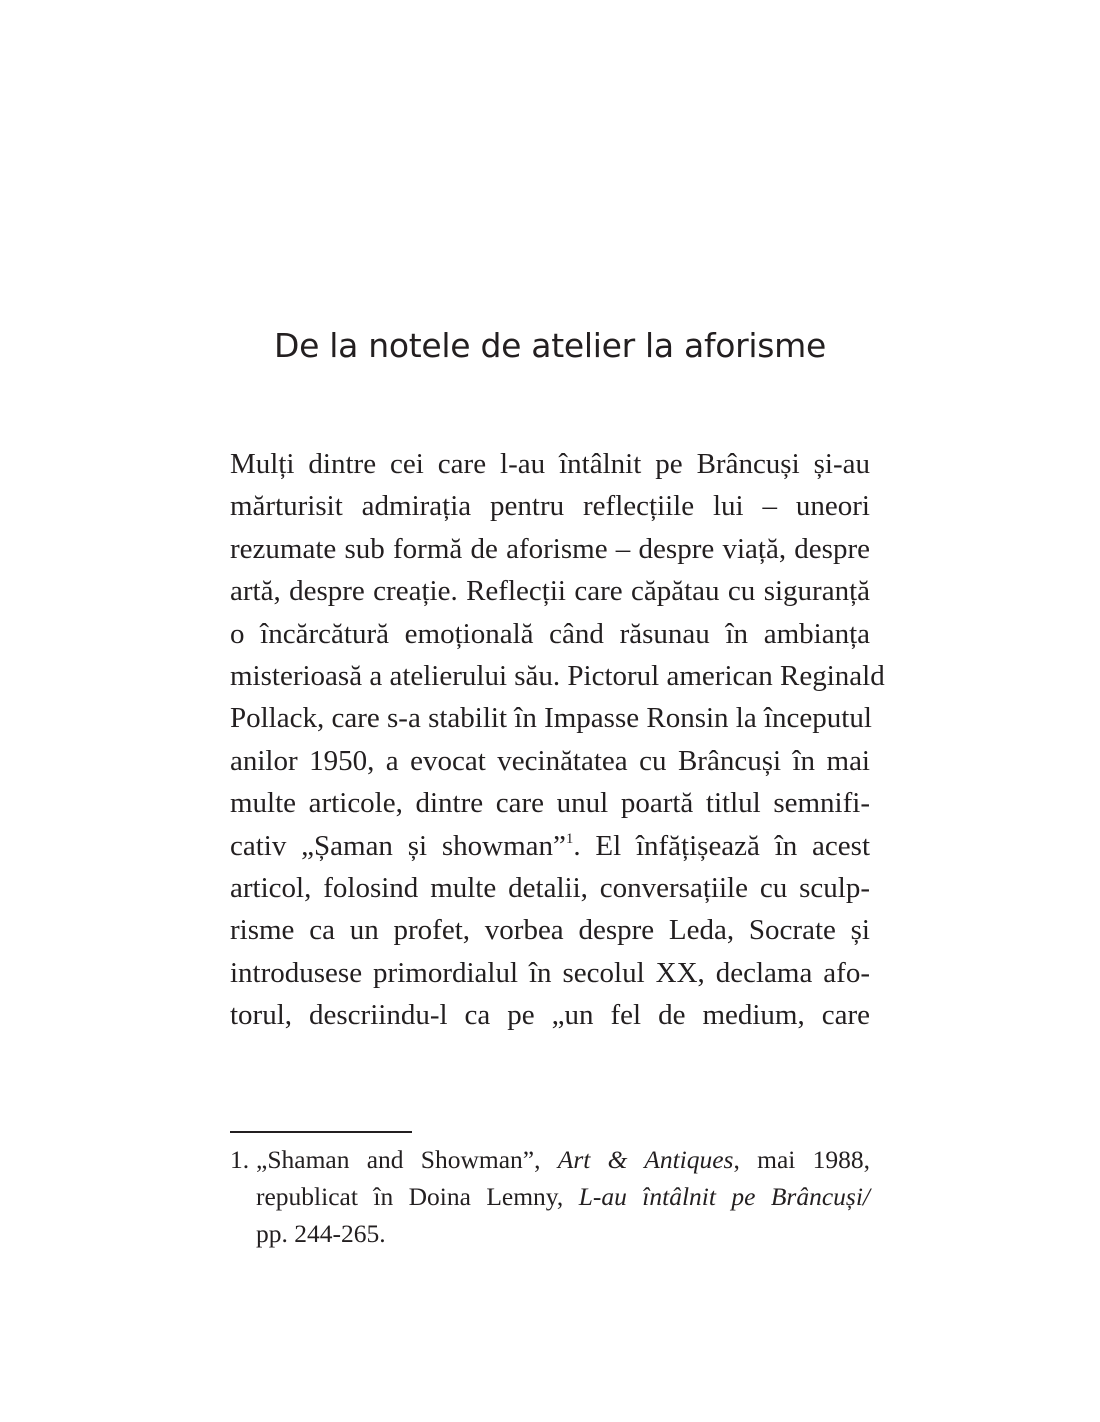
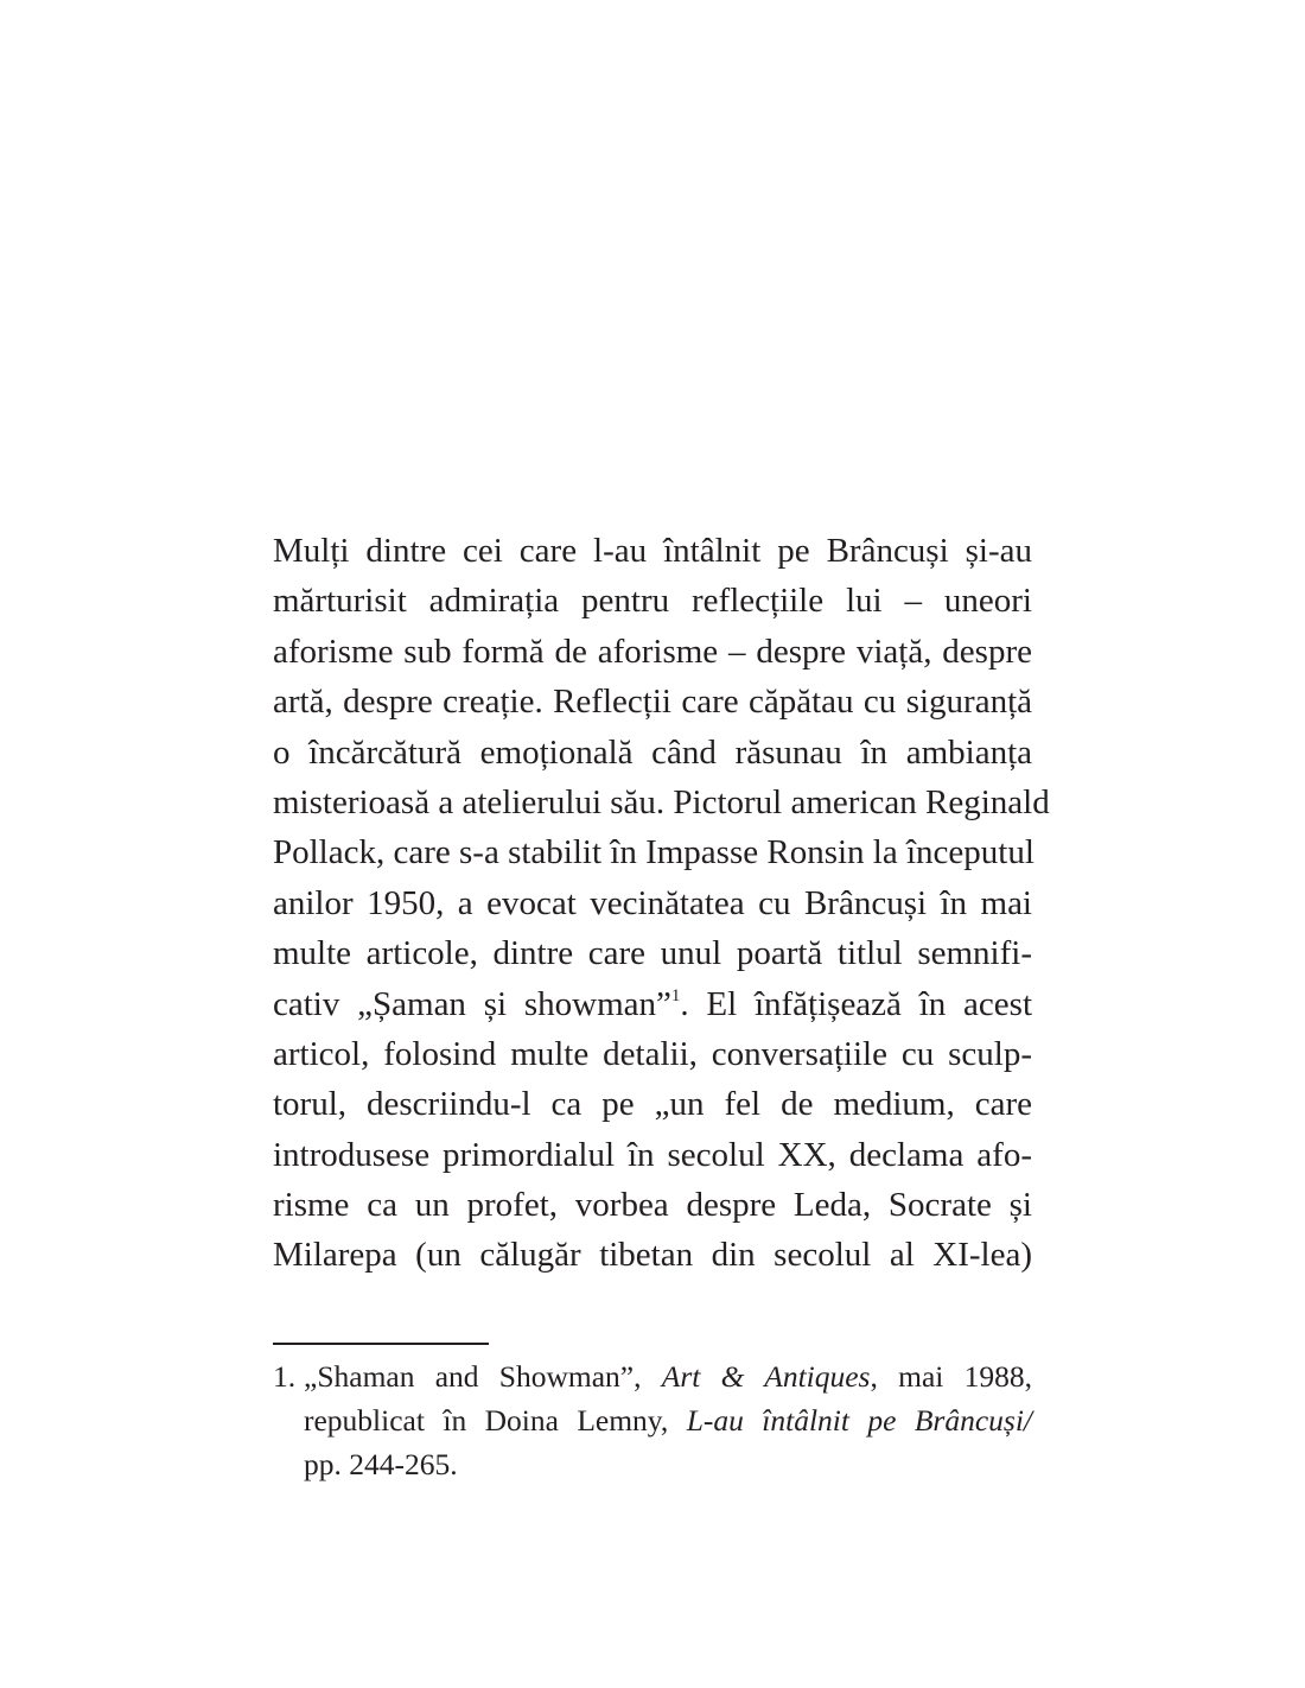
- De la notele de atelier la aforisme
  Mulți dintre cei care l-au întâlnit pe Brâncuși și-au
  mărturisit admirația pentru reflecțiile lui – uneori
- rezumate sub formă de aforisme – despre viață, despre
+ aforisme sub formă de aforisme – despre viață, despre
  artă, despre creație. Reflecții care căpătau cu siguranță
  o încărcătură emoțională când răsunau în ambianța
  misterioasă a atelierului său. Pictorul american Reginald
  Pollack, care s-a stabilit în Impasse Ronsin la începutul
  anilor 1950, a evocat vecinătatea cu Brâncuși în mai
  multe articole, dintre care unul poartă titlul semnifi-
  cativ „Șaman și showman”1. El înfățișează în acest
  articol, folosind multe detalii, conversațiile cu sculp-
- risme ca un profet, vorbea despre Leda, Socrate și
+ torul, descriindu-l ca pe „un fel de medium, care
  introdusese primordialul în secolul XX, declama afo-
- torul, descriindu-l ca pe „un fel de medium, care
+ risme ca un profet, vorbea despre Leda, Socrate și
+ Milarepa (un călugăr tibetan din secolul al XI-lea)
  1. „Shaman and Showman”, Art & Antiques, mai 1988,
  republicat în Doina Lemny, L-au întâlnit pe Brâncuși/
  pp. 244-265.
